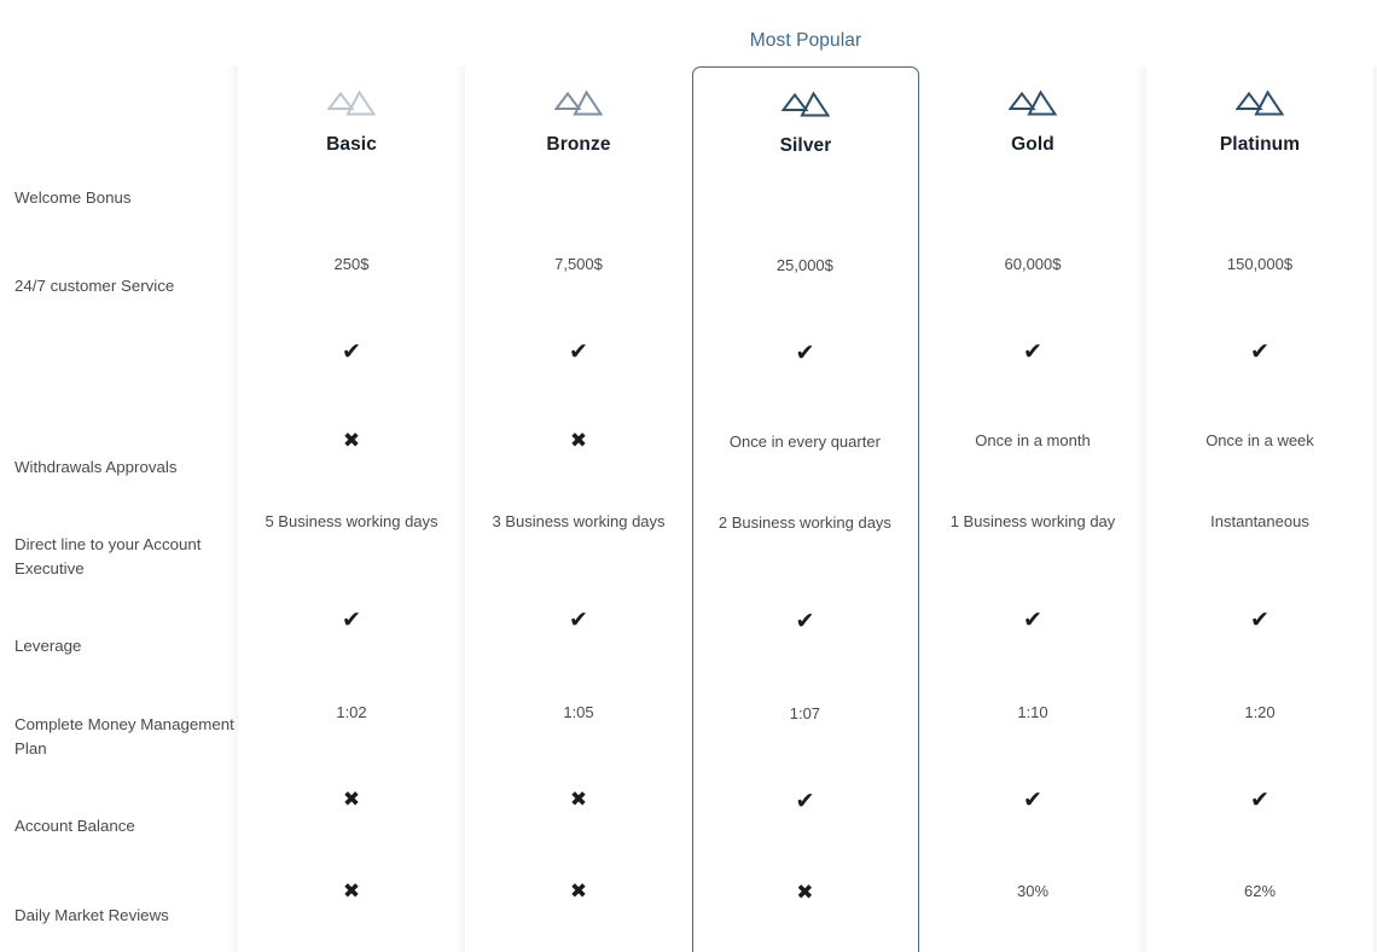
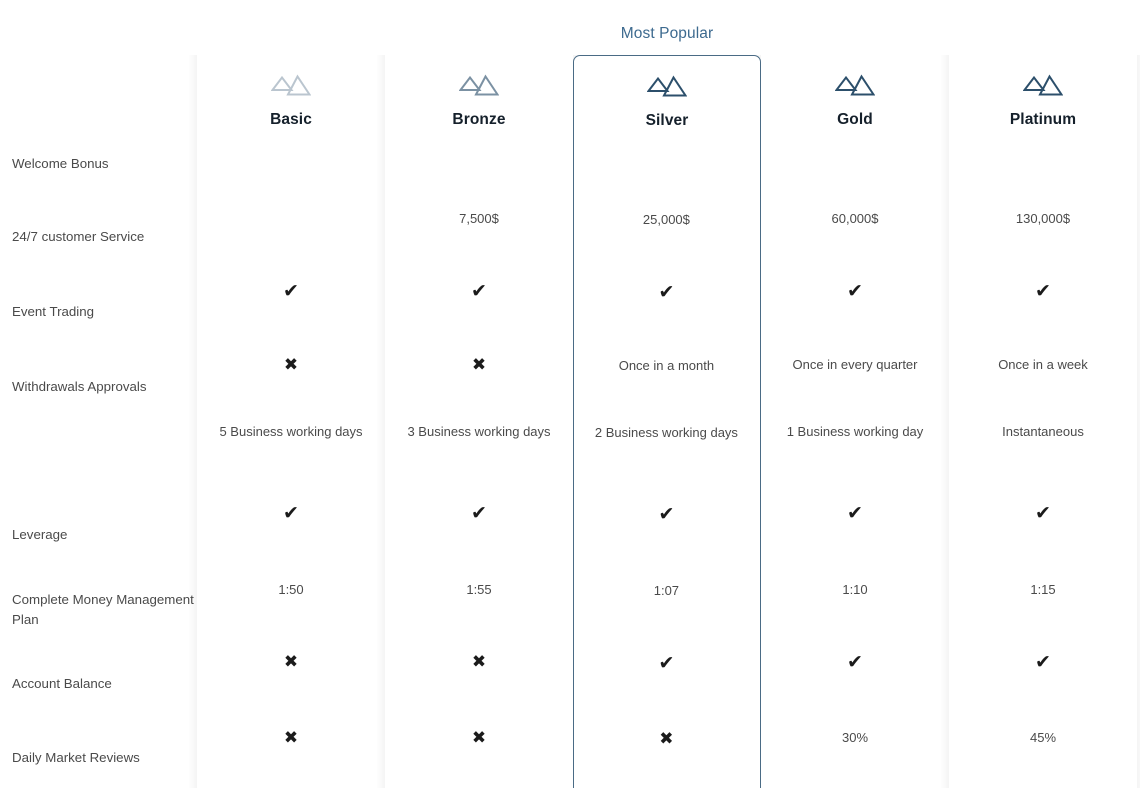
  Most Popular
  Welcome Bonus
  24/7 customer Service
+ Event Trading
  Withdrawals Approvals
- Direct line to your Account Executive
  Leverage
  Complete Money Managemen Plan
  Account Balance
  Daily Market Reviews
  Basic
- 250$
  ✔
  ✖
  5 Business working days
  ✔
- 1:02
+ 1:50
  ✖
  ✖
  Bronze
  7,500$
  ✔
  ✖
  3 Business working days
  ✔
- 1:05
+ 1:55
  ✖
  ✖
  Silver
  25,000$
  ✔
- Once in every quarter
+ Once in a month
  2 Business working days
  ✔
  1:07
  ✔
  ✖
  Gold
  60,000$
  ✔
- Once in a month
+ Once in every quarter
  1 Business working day
  ✔
  1:10
  ✔
  30%
  Platinum
- 150,000$
+ 130,000$
  ✔
  Once in a week
  Instantaneous
  ✔
- 1:20
+ 1:15
  ✔
- 62%
+ 45%
